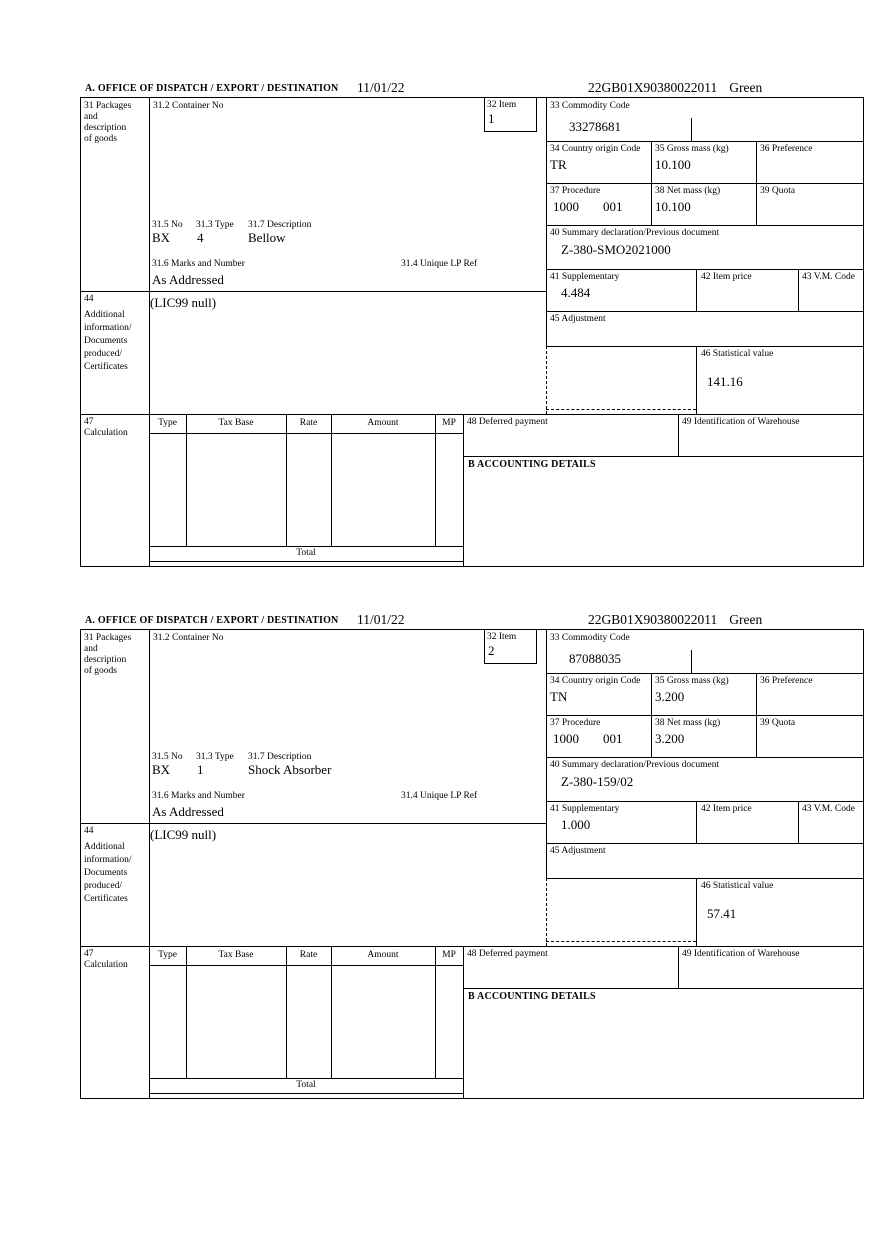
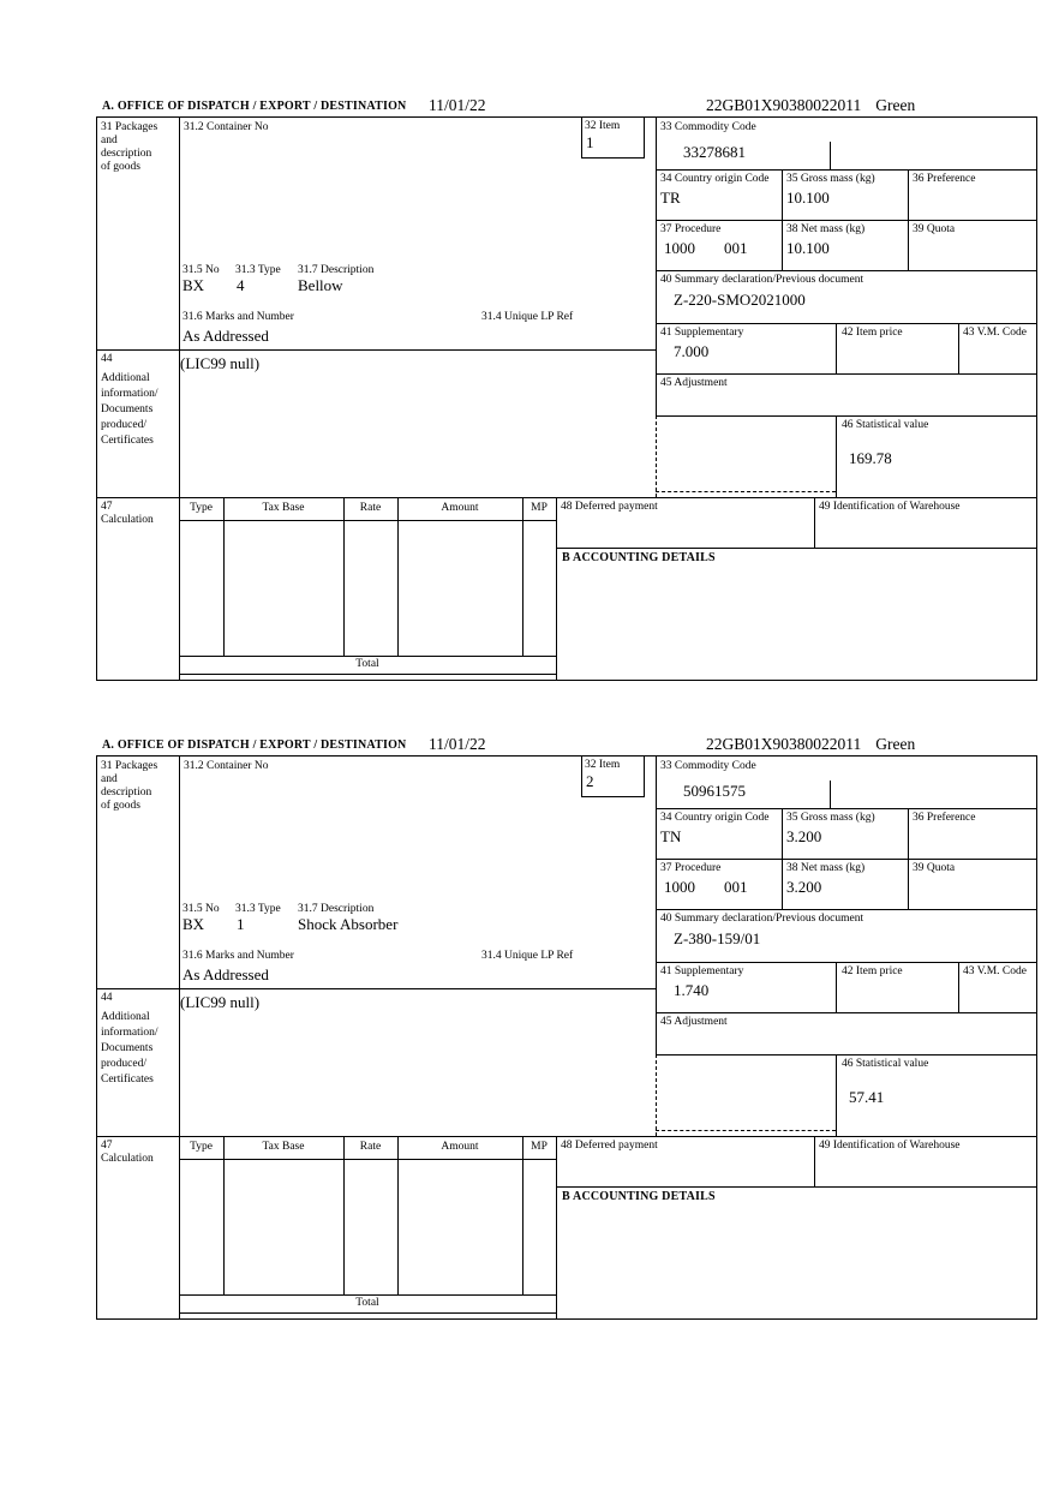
  A. OFFICE OF DISPATCH / EXPORT / DESTINATION
  11/01/22
  22GB01X90380022011 Green
  31 Packages
  and
  description
  of goods
  31.2 Container No
  32 Item
  33 Commodity Code
  34 Country origin Code
  35 Gross mass (kg)
  36 Preference
  37 Procedure
  38 Net mass (kg)
  39 Quota
  31.5 No
  31.3 Type
  31.7 Description
  40 Summary declaration/Previous document
  31.6 Marks and Number
  31.4 Unique LP Ref
  41 Supplementary
  42 Item price
  43 V.M. Code
  44
  Additional
  information/
  Documents
  produced/
  Certificates
  45 Adjustment
  46 Statistical value
  47
  Calculation
  Type
  Tax Base
  Rate
  Amount
  MP
  Total
  48 Deferred payment
  49 Identification of Warehouse
  B ACCOUNTING DETAILS
  1
  33278681
  TR
  10.100
  1000
  001
  10.100
  BX
  4
  Bellow
- Z-380-SMO2021000
+ Z-220-SMO2021000
  As Addressed
- 4.484
+ 7.000
  (LIC99 null)
- 141.16
+ 169.78
  A. OFFICE OF DISPATCH / EXPORT / DESTINATION
  11/01/22
  22GB01X90380022011 Green
  31 Packages
  and
  description
  of goods
  31.2 Container No
  32 Item
  33 Commodity Code
  34 Country origin Code
  35 Gross mass (kg)
  36 Preference
  37 Procedure
  38 Net mass (kg)
  39 Quota
  31.5 No
  31.3 Type
  31.7 Description
  40 Summary declaration/Previous document
  31.6 Marks and Number
  31.4 Unique LP Ref
  41 Supplementary
  42 Item price
  43 V.M. Code
  44
  Additional
  information/
  Documents
  produced/
  Certificates
  45 Adjustment
  46 Statistical value
  47
  Calculation
  Type
  Tax Base
  Rate
  Amount
  MP
  Total
  48 Deferred payment
  49 Identification of Warehouse
  B ACCOUNTING DETAILS
  2
- 87088035
+ 50961575
  TN
  3.200
  1000
  001
  3.200
  BX
  1
  Shock Absorber
- Z-380-159/02
+ Z-380-159/01
  As Addressed
- 1.000
+ 1.740
  (LIC99 null)
  57.41
